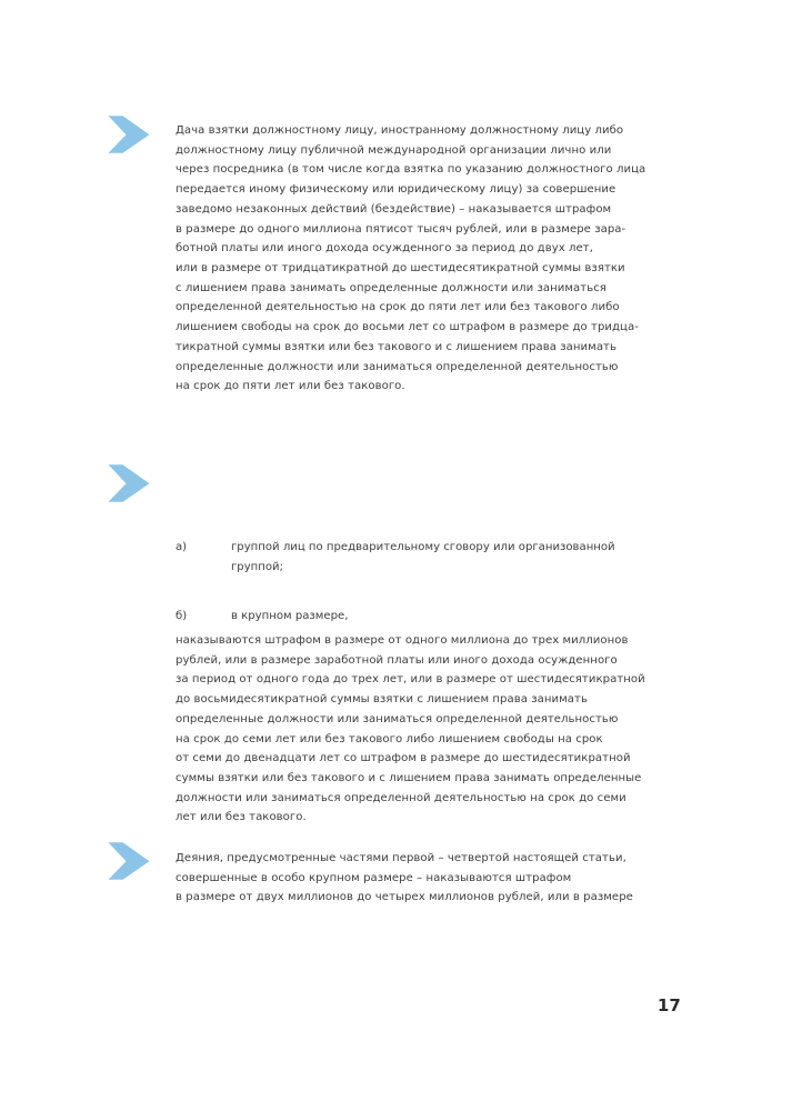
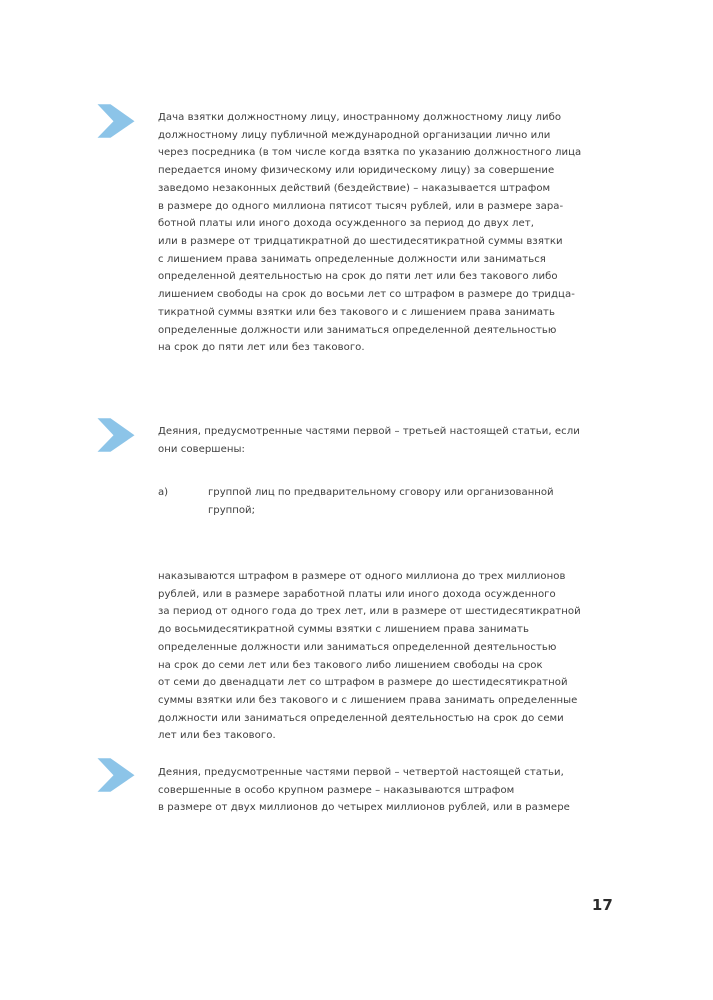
  Дача взятки должностному лицу, иностранному должностному лицу либо
  должностному лицу публичной международной организации лично или
  через посредника (в том числе когда взятка по указанию должностного лица
  передается иному физическому или юридическому лицу) за совершение
  заведомо незаконных действий (бездействие) – наказывается штрафом
  в размере до одного миллиона пятисот тысяч рублей, или в размере зара-
  ботной платы или иного дохода осужденного за период до двух лет,
  или в размере от тридцатикратной до шестидесятикратной суммы взятки
  с лишением права занимать определенные должности или заниматься
  определенной деятельностью на срок до пяти лет или без такового либо
  лишением свободы на срок до восьми лет со штрафом в размере до тридца-
  тикратной суммы взятки или без такового и с лишением права занимать
  определенные должности или заниматься определенной деятельностью
  на срок до пяти лет или без такового.
+ Деяния, предусмотренные частями первой – третьей настоящей статьи, если
+ они совершены:
  а)
  группой лиц по предварительному сговору или организованной
  группой;
- б)
- в крупном размере,
  наказываются штрафом в размере от одного миллиона до трех миллионов
  рублей, или в размере заработной платы или иного дохода осужденного
  за период от одного года до трех лет, или в размере от шестидесятикратной
  до восьмидесятикратной суммы взятки с лишением права занимать
  определенные должности или заниматься определенной деятельностью
  на срок до семи лет или без такового либо лишением свободы на срок
  от семи до двенадцати лет со штрафом в размере до шестидесятикратной
  суммы взятки или без такового и с лишением права занимать определенные
  должности или заниматься определенной деятельностью на срок до семи
  лет или без такового.
  Деяния, предусмотренные частями первой – четвертой настоящей статьи,
  совершенные в особо крупном размере – наказываются штрафом
  в размере от двух миллионов до четырех миллионов рублей, или в размере
  17
